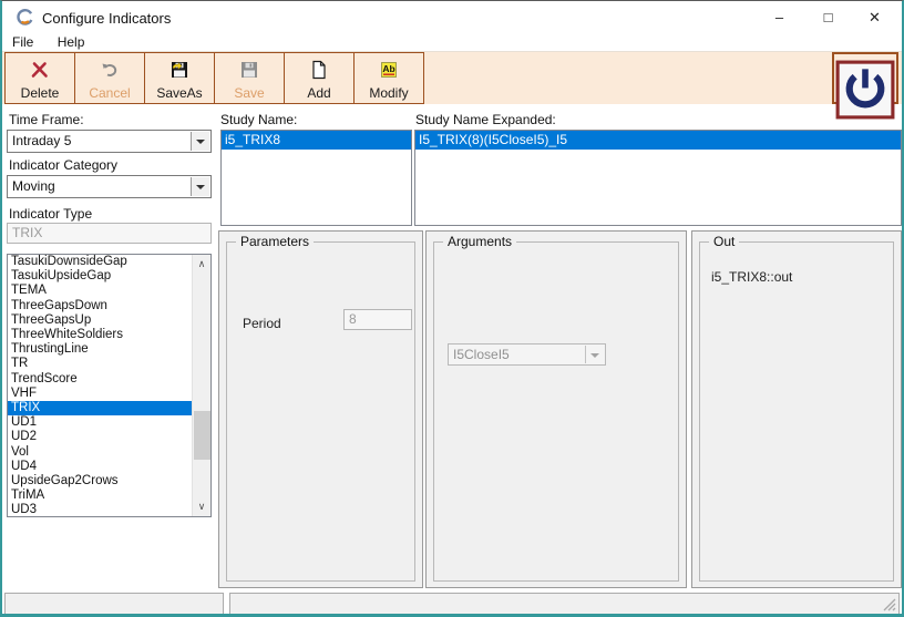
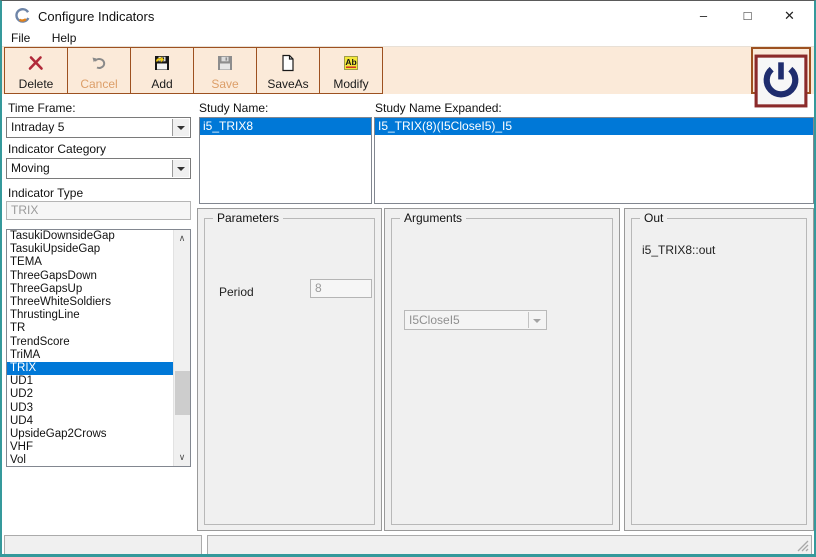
  Configure Indicators
  –
  □
  ✕
  File Help
  Delete
  Cancel
- SaveAs
+ Add
  Save
- Add
+ SaveAs
  Ab
  Modify
  Time Frame:
  Intraday 5
  Indicator Category
  Moving
  Indicator Type
  TRIX
  TasukiDownsideGap
  TasukiUpsideGap
  TEMA
  ThreeGapsDown
  ThreeGapsUp
  ThreeWhiteSoldiers
  ThrustingLine
  TR
  TrendScore
- VHF
+ TriMA
  TRIX
  UD1
  UD2
- Vol
+ UD3
  UD4
  UpsideGap2Crows
- TriMA
+ VHF
- UD3
+ Vol
  ∧
  ∨
  Study Name:
  i5_TRIX8
  Study Name Expanded:
  I5_TRIX(8)(I5CloseI5)_I5
  Parameters
  Period
  8
  Arguments
  I5CloseI5
  Out
  i5_TRIX8::out
